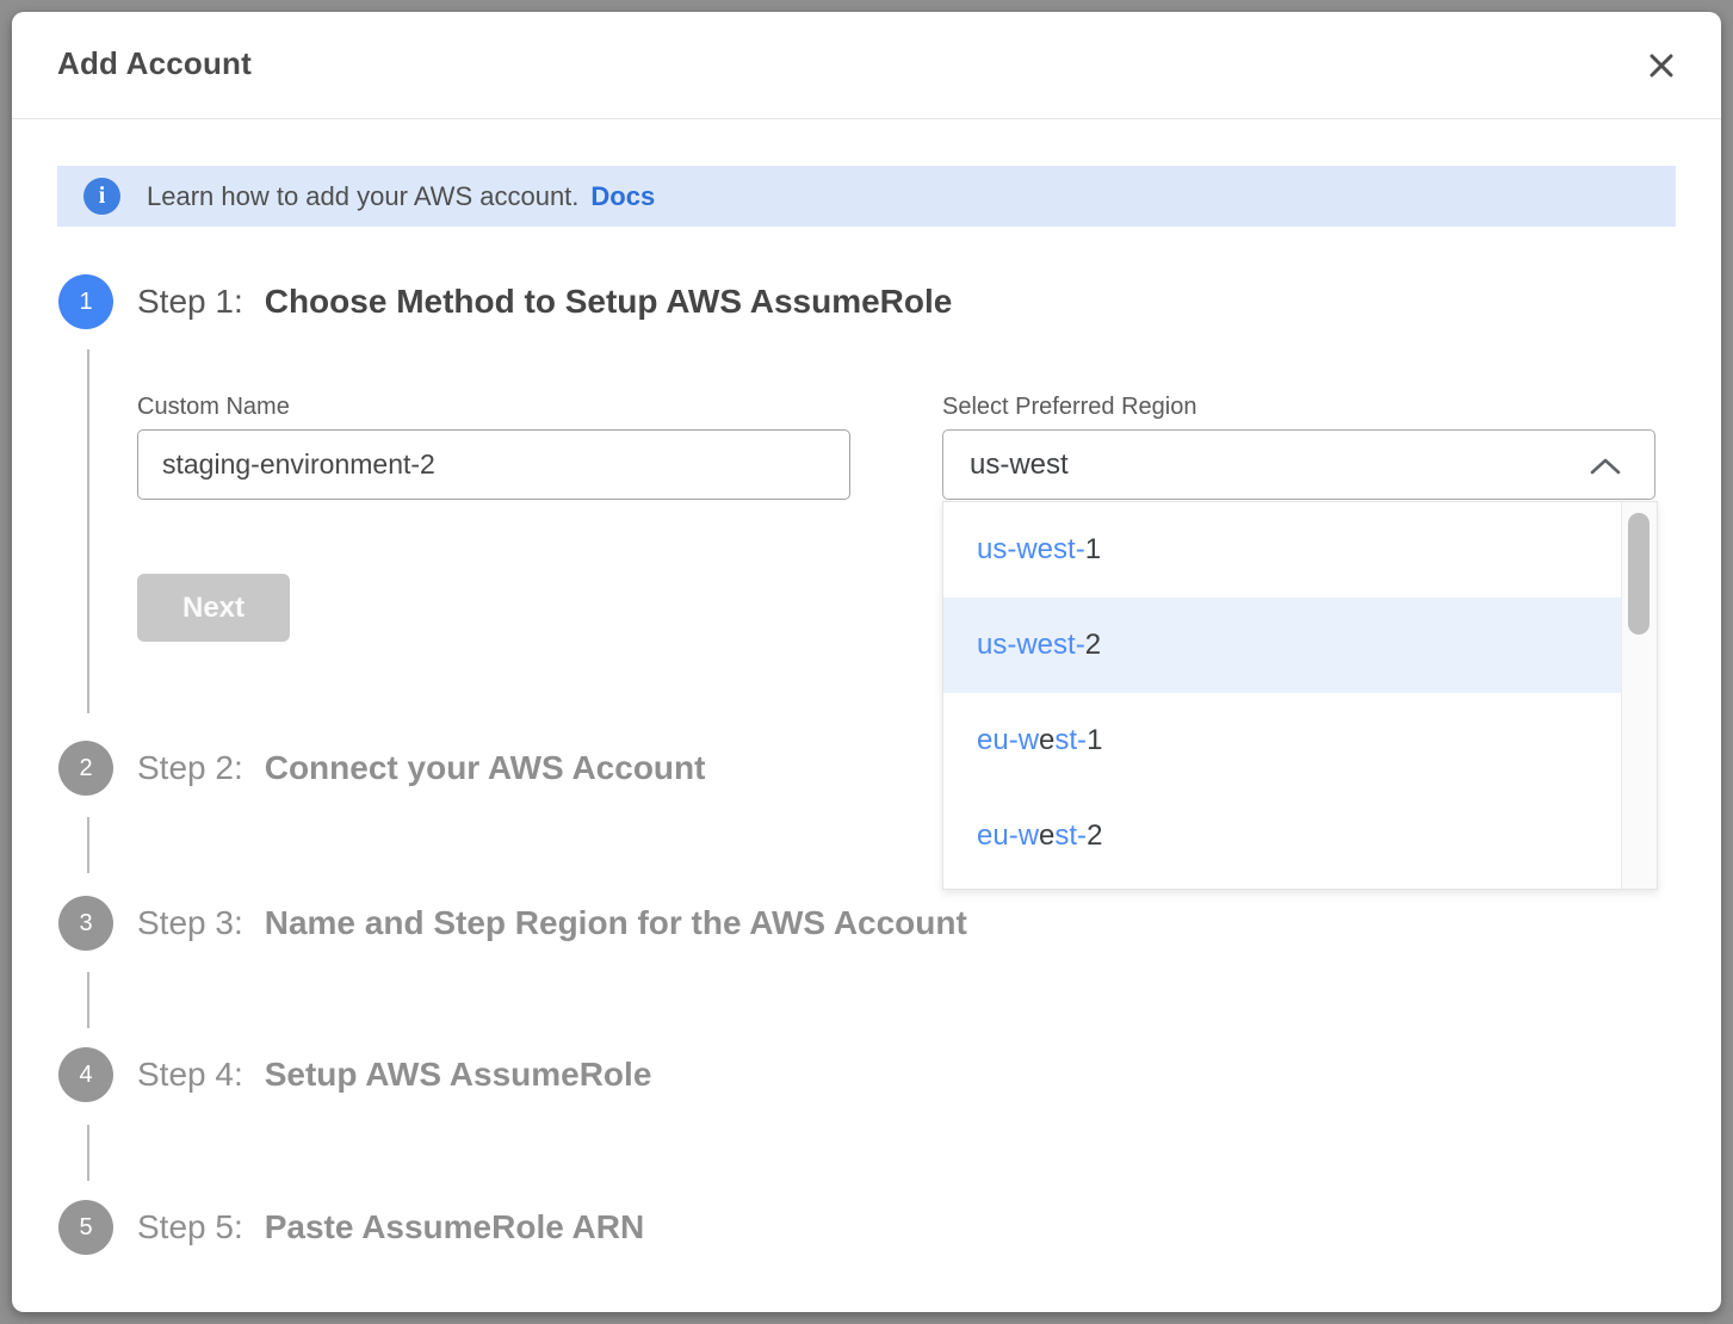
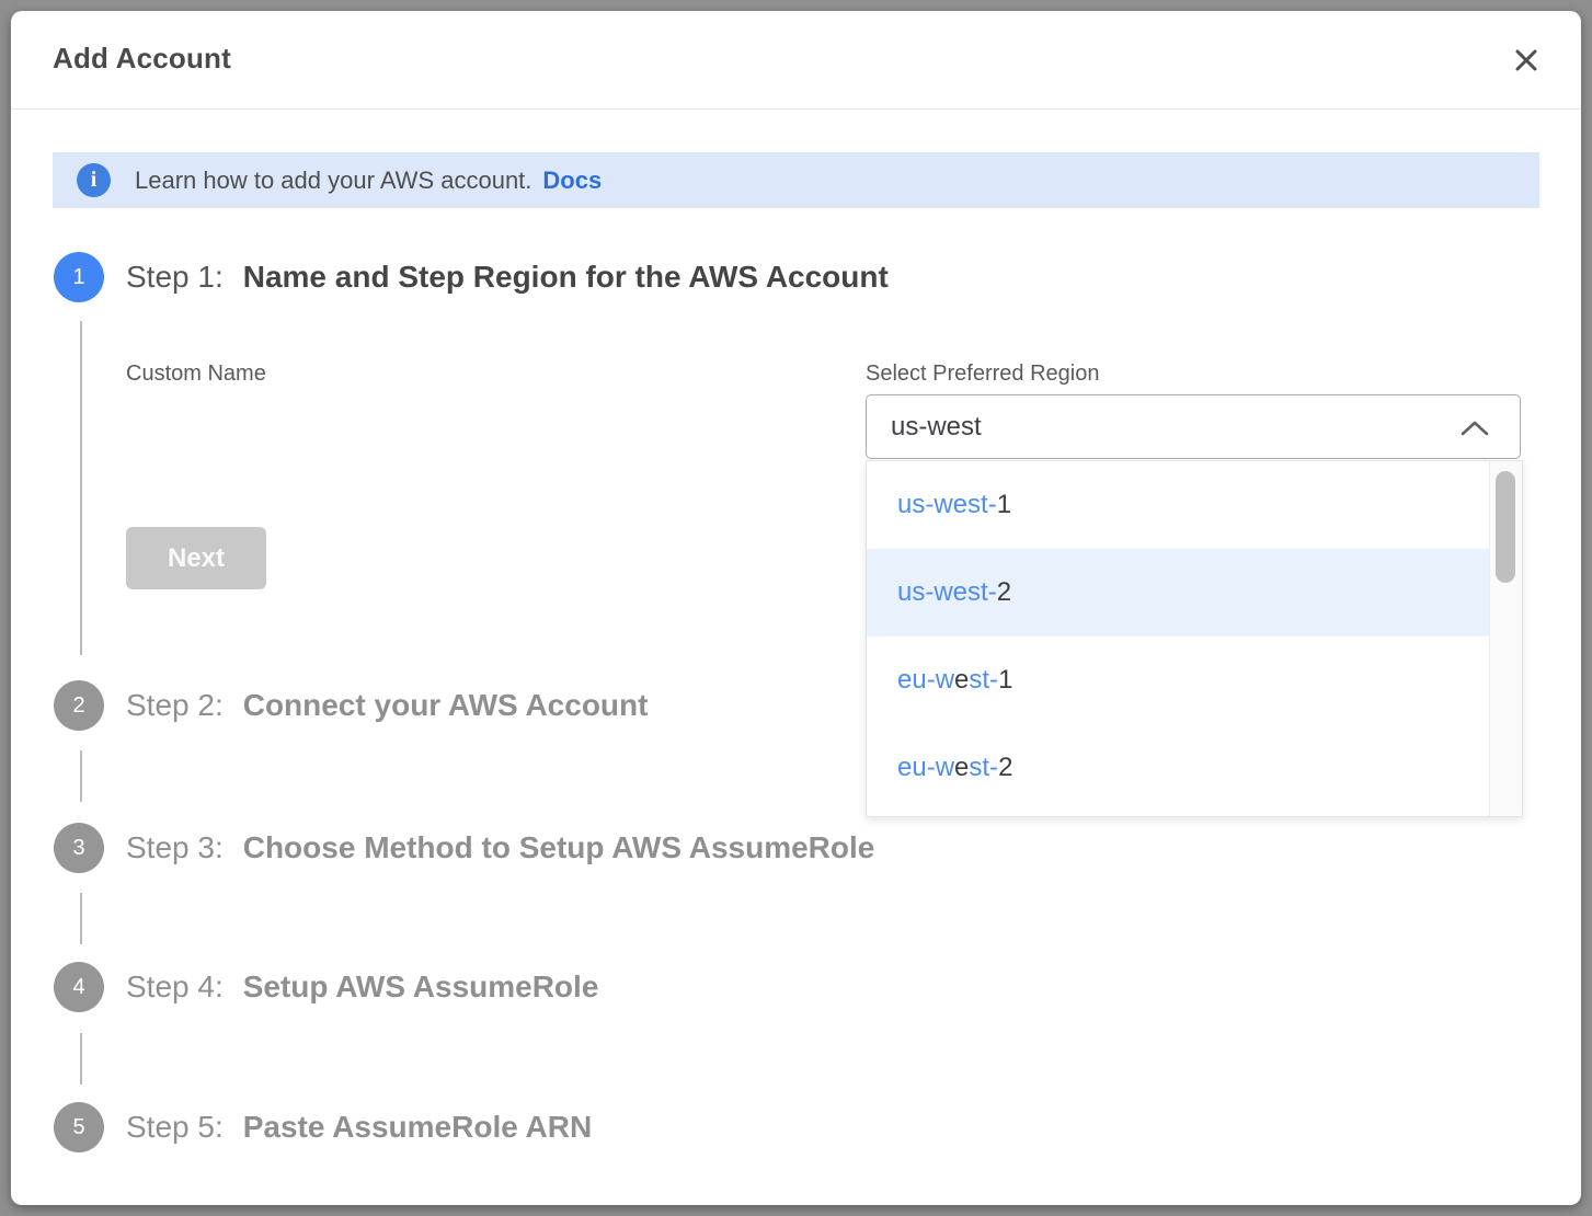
  Add Account
  i
  Learn how to add your AWS account.
  Docs
  1
  Step 1:
- Choose Method to Setup AWS AssumeRole
+ Name and Step Region for the AWS Account
  Custom Name
- staging-environment-2
  Next
  Select Preferred Region
  us-west
  us-west-
  1
  us-west-
  2
  eu-w
  e
  st-
  1
  eu-w
  e
  st-
  2
  2
  Step 2:
  Connect your AWS Account
  3
  Step 3:
- Name and Step Region for the AWS Account
+ Choose Method to Setup AWS AssumeRole
  4
  Step 4:
  Setup AWS AssumeRole
  5
  Step 5:
  Paste AssumeRole ARN
